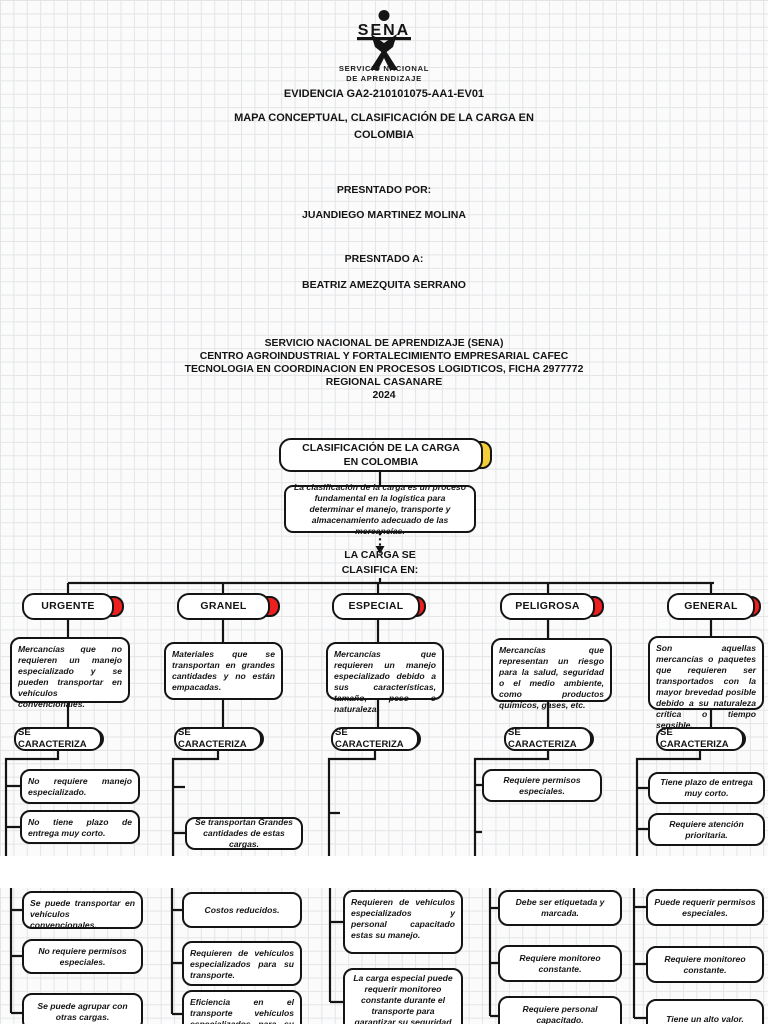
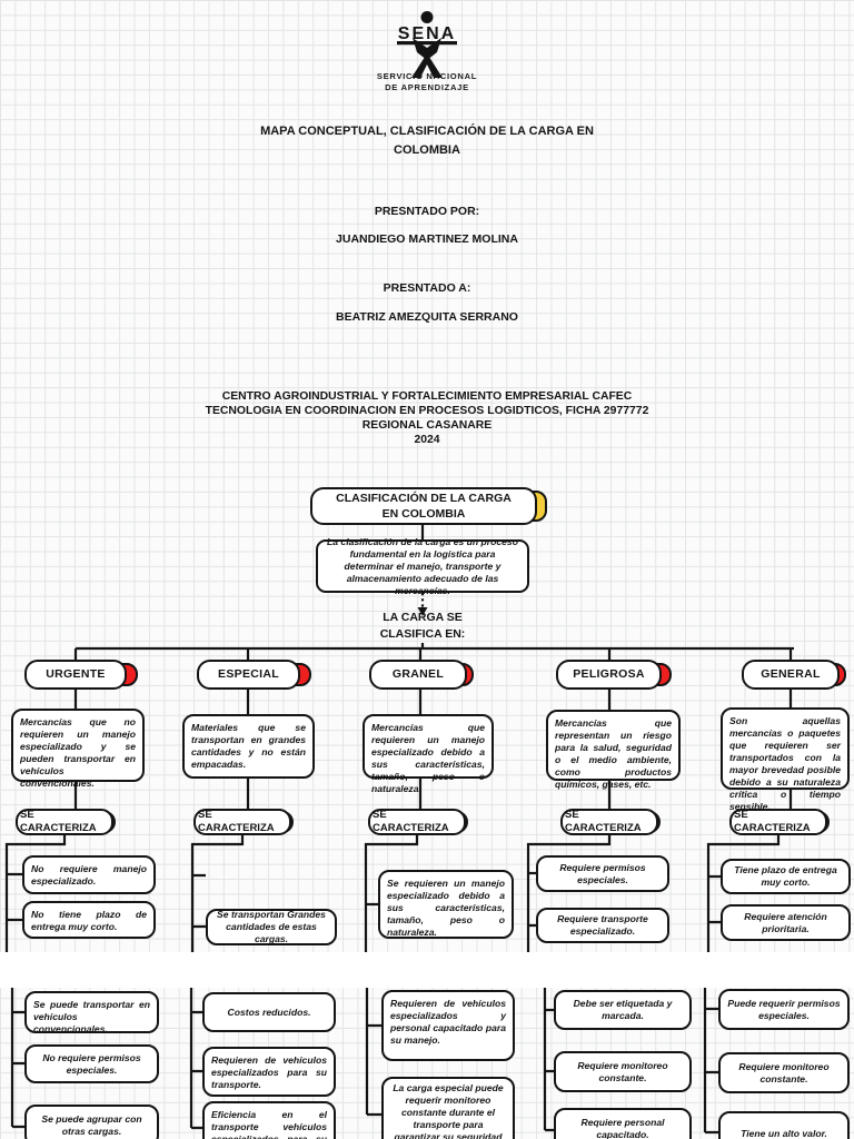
  SENA
  SERVICIO NACIONAL
  DE APRENDIZAJE
- EVIDENCIA GA2-210101075-AA1-EV01
  MAPA CONCEPTUAL, CLASIFICACIÓN DE LA CARGA EN
  COLOMBIA
  PRESNTADO POR:
  JUANDIEGO MARTINEZ MOLINA
  PRESNTADO A:
  BEATRIZ AMEZQUITA SERRANO
- SERVICIO NACIONAL DE APRENDIZAJE (SENA)
  CENTRO AGROINDUSTRIAL Y FORTALECIMIENTO EMPRESARIAL CAFEC
  TECNOLOGIA EN COORDINACION EN PROCESOS LOGIDTICOS, FICHA 2977772
  REGIONAL CASANARE
  2024
  CLASIFICACIÓN DE LA CARGA
  EN COLOMBIA
  La clasificación de la carga es un proceso fundamental en la logística para determinar el manejo, transporte y almacenamiento adecuado de las mercancías.
  LA CARGA SE
  CLASIFICA EN:
  URGENTE
  Mercancías que no requieren un manejo especializado y se pueden transportar en vehículos convencionales.
  SE CARACTERIZA
  No requiere manejo especializado.
  No tiene plazo de entrega muy corto.
  Se puede transportar en vehículos convencionales.
  No requiere permisos especiales.
  Se puede agrupar con otras cargas.
- GRANEL
+ ESPECIAL
  Materiales que se transportan en grandes cantidades y no están empacadas.
  SE CARACTERIZA
  Se transportan Grandes cantidades de estas cargas.
  Costos reducidos.
  Requieren de vehículos especializados para su transporte.
- ESPECIAL
+ GRANEL
  Mercancías que requieren un manejo especializado debido a sus características, tamaño, peso o naturaleza.
  SE CARACTERIZA
+ Se requieren un manejo especializado debido a sus características, tamaño, peso o naturaleza.
- Requieren de vehículos especializados y personal capacitado estas su manejo.
+ Requieren de vehículos especializados y personal capacitado para su manejo.
  La carga especial puede requerir monitoreo constante durante el transporte para garantizar su seguridad
  PELIGROSA
  Mercancías que representan un riesgo para la salud, seguridad o el medio ambiente, como productos químicos, gases, etc.
  SE CARACTERIZA
  Requiere permisos especiales.
+ Requiere transporte especializado.
  Debe ser etiquetada y marcada.
  Requiere monitoreo constante.
  Requiere personal capacitado.
  GENERAL
  Son aquellas mercancías o paquetes que requieren ser transportados con la mayor brevedad posible debido a su naturaleza crítica o tiempo sensible.
  SE CARACTERIZA
  Tiene plazo de entrega muy corto.
  Requiere atención prioritaria.
  Puede requerir permisos especiales.
  Requiere monitoreo constante.
  Tiene un alto valor.
